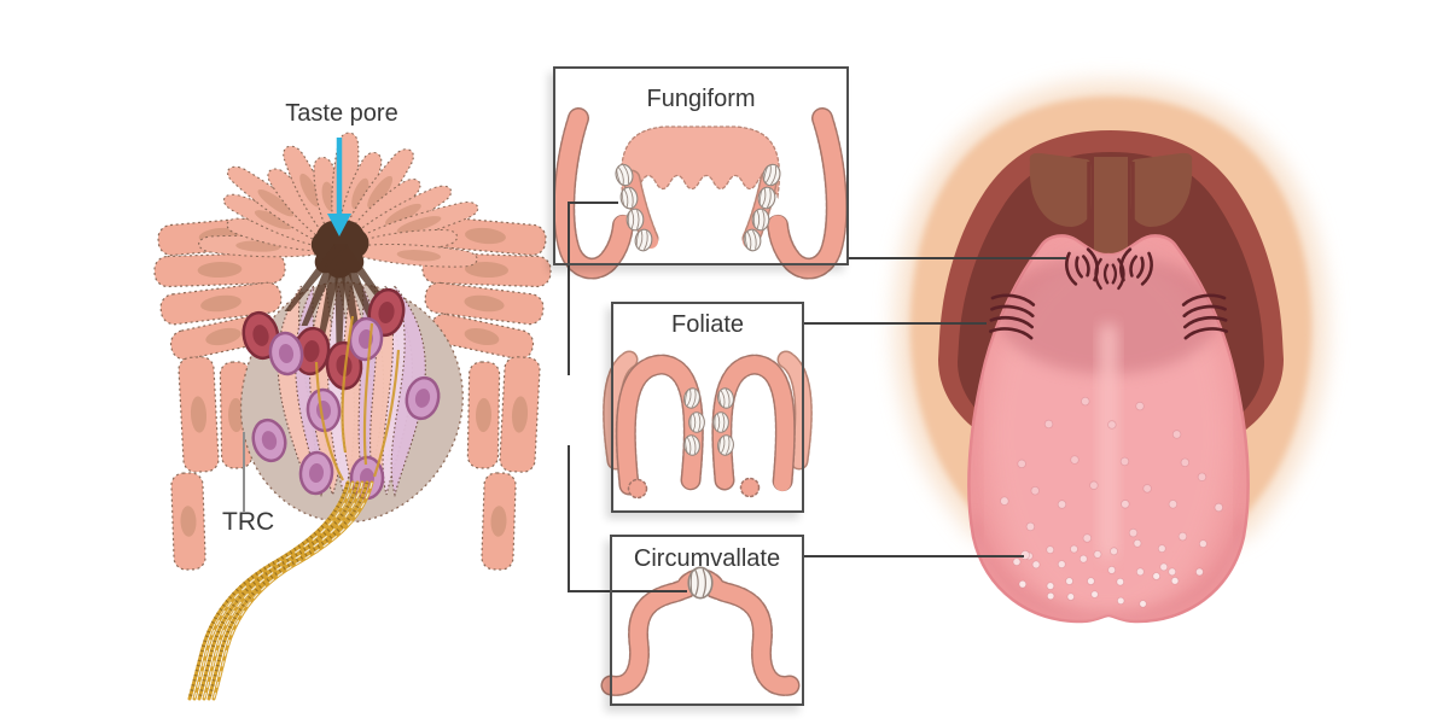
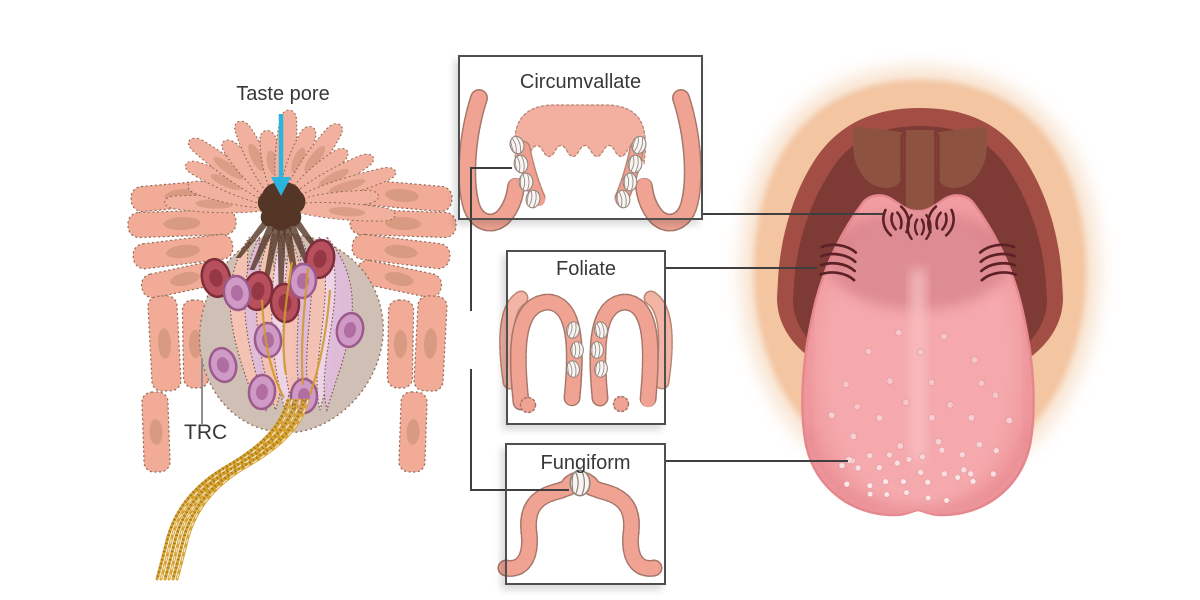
- Fungiform
+ Circumvallate
  Foliate
- Circumvallate
+ Fungiform
  Taste pore
  TRC
